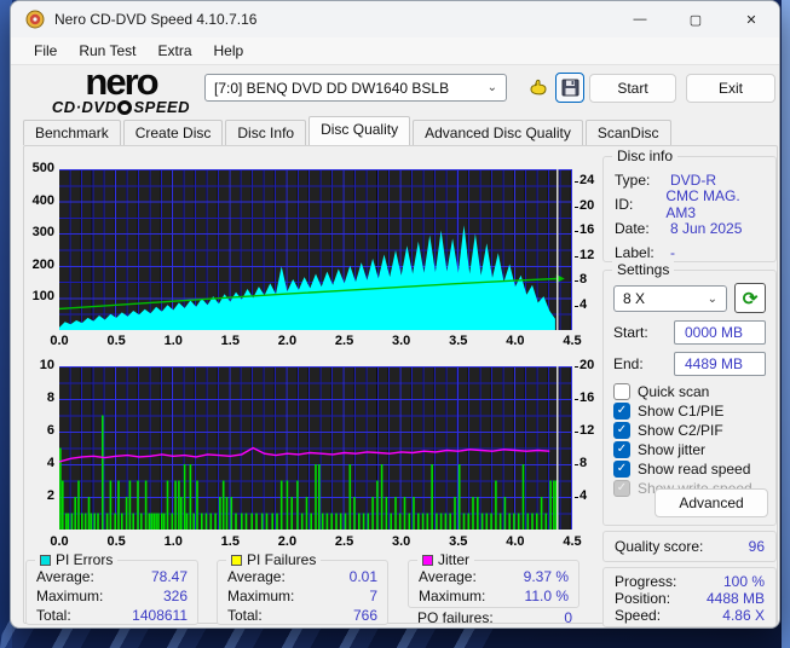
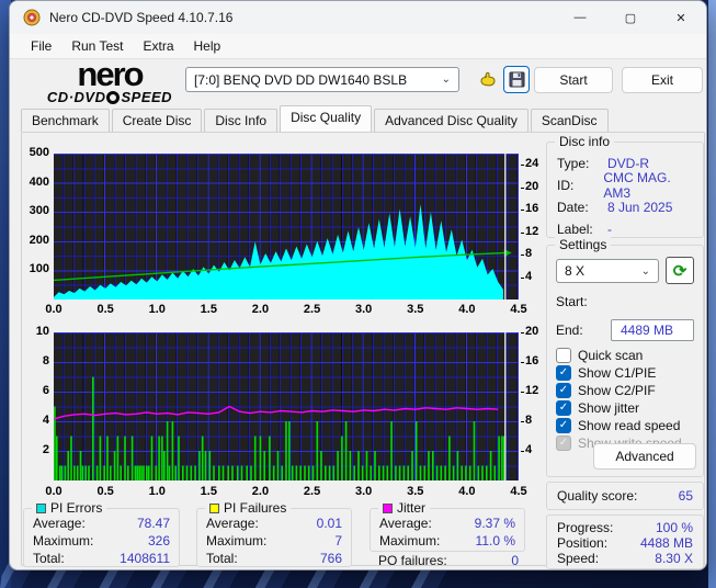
  Nero CD-DVD Speed 4.10.7.16
  —
  ▢
  ✕
  File
  Run Test
  Extra
  Help
  nero
  CD·DVD
  SPEED
  [7:0] BENQ DVD DD DW1640 BSLB
  ⌄
  Start
  Exit
  Benchmark
  Create Disc
  Disc Info
  Disc Quality
  Advanced Disc Quality
  ScanDisc
  100
  200
  300
  400
  500
  4
  8
  12
  16
  20
  24
  0.0
  0.5
  1.0
  1.5
  2.0
  2.5
  3.0
  3.5
  4.0
  4.5
  2
  4
  6
  8
  10
  4
  8
  12
  16
  20
  0.0
  0.5
  1.0
  1.5
  2.0
  2.5
  3.0
  3.5
  4.0
  4.5
  Disc info
  Type:
  DVD-R
  ID:
  CMC MAG. AM3
  Date:
  8 Jun 2025
  Label:
  -
  Settings
  8 X
  ⌄
  ⟳
  Start:
- 0000 MB
  End:
  4489 MB
  Quick scan
  Show C1/PIE
  Show C2/PIF
  Show jitter
  Show read speed
  Advanced
  Quality score:
- 96
+ 65
  Progress:
  100 %
  Position:
  4488 MB
  Speed:
- 4.86 X
+ 8.30 X
  PI Errors
  Average:
  78.47
  Maximum:
  326
  Total:
  1408611
  PI Failures
  Average:
  0.01
  Maximum:
  7
  Total:
  766
  Jitter
  Average:
  9.37 %
  Maximum:
  11.0 %
  PO failures:
  0
